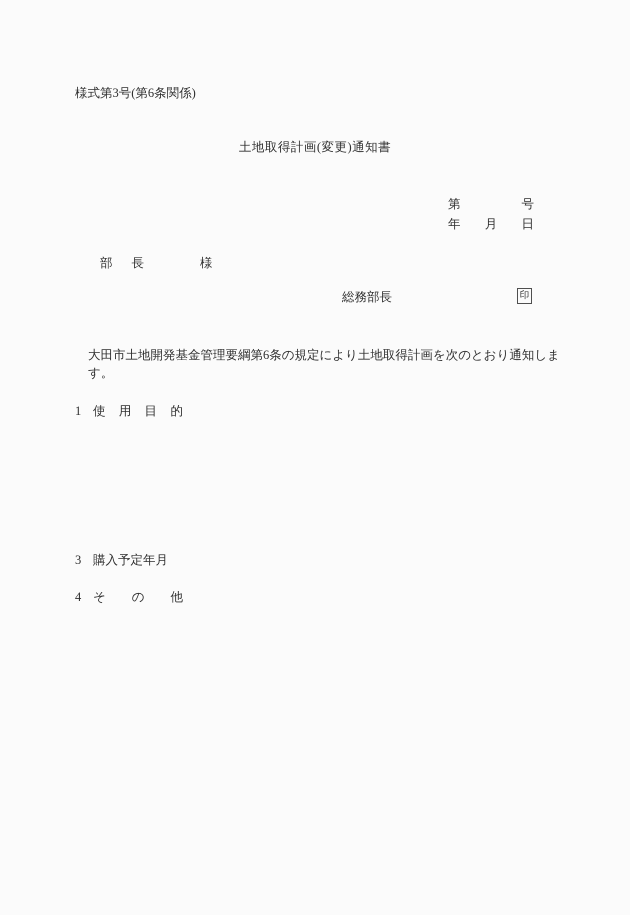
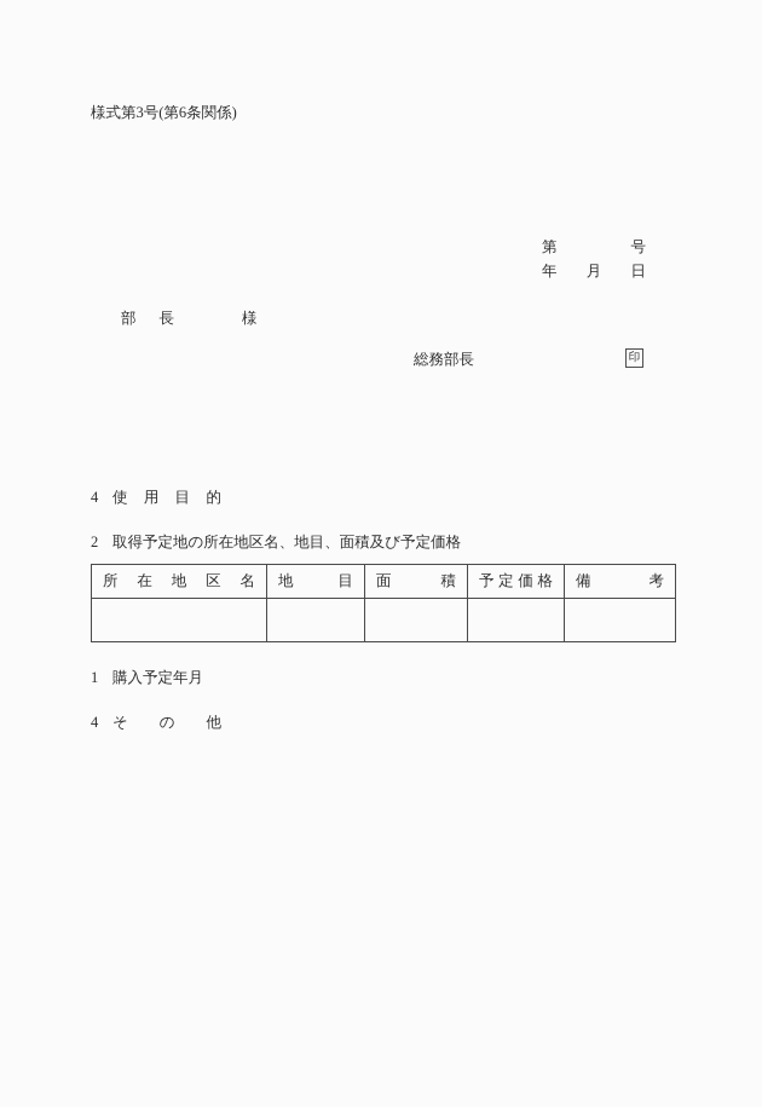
  様式第3号(第6条関係)
- 土地取得計画(変更)通知書
  第
  号
  年
  月
  日
  部 長 様
  総務部長
  印
- 大田市土地開発基金管理要綱第6条の規定により土地取得計画を次のとおり通知します。
- 1 使 用 目 的
+ 4 使 用 目 的
+ 2 取得予定地の所在地区名、地目、面積及び予定価格
+ 所 在 地 区 名	地 目	面 積	予 定 価 格	備 考
- 3 購入予定年月
+ 1 購入予定年月
  4 そ の 他
